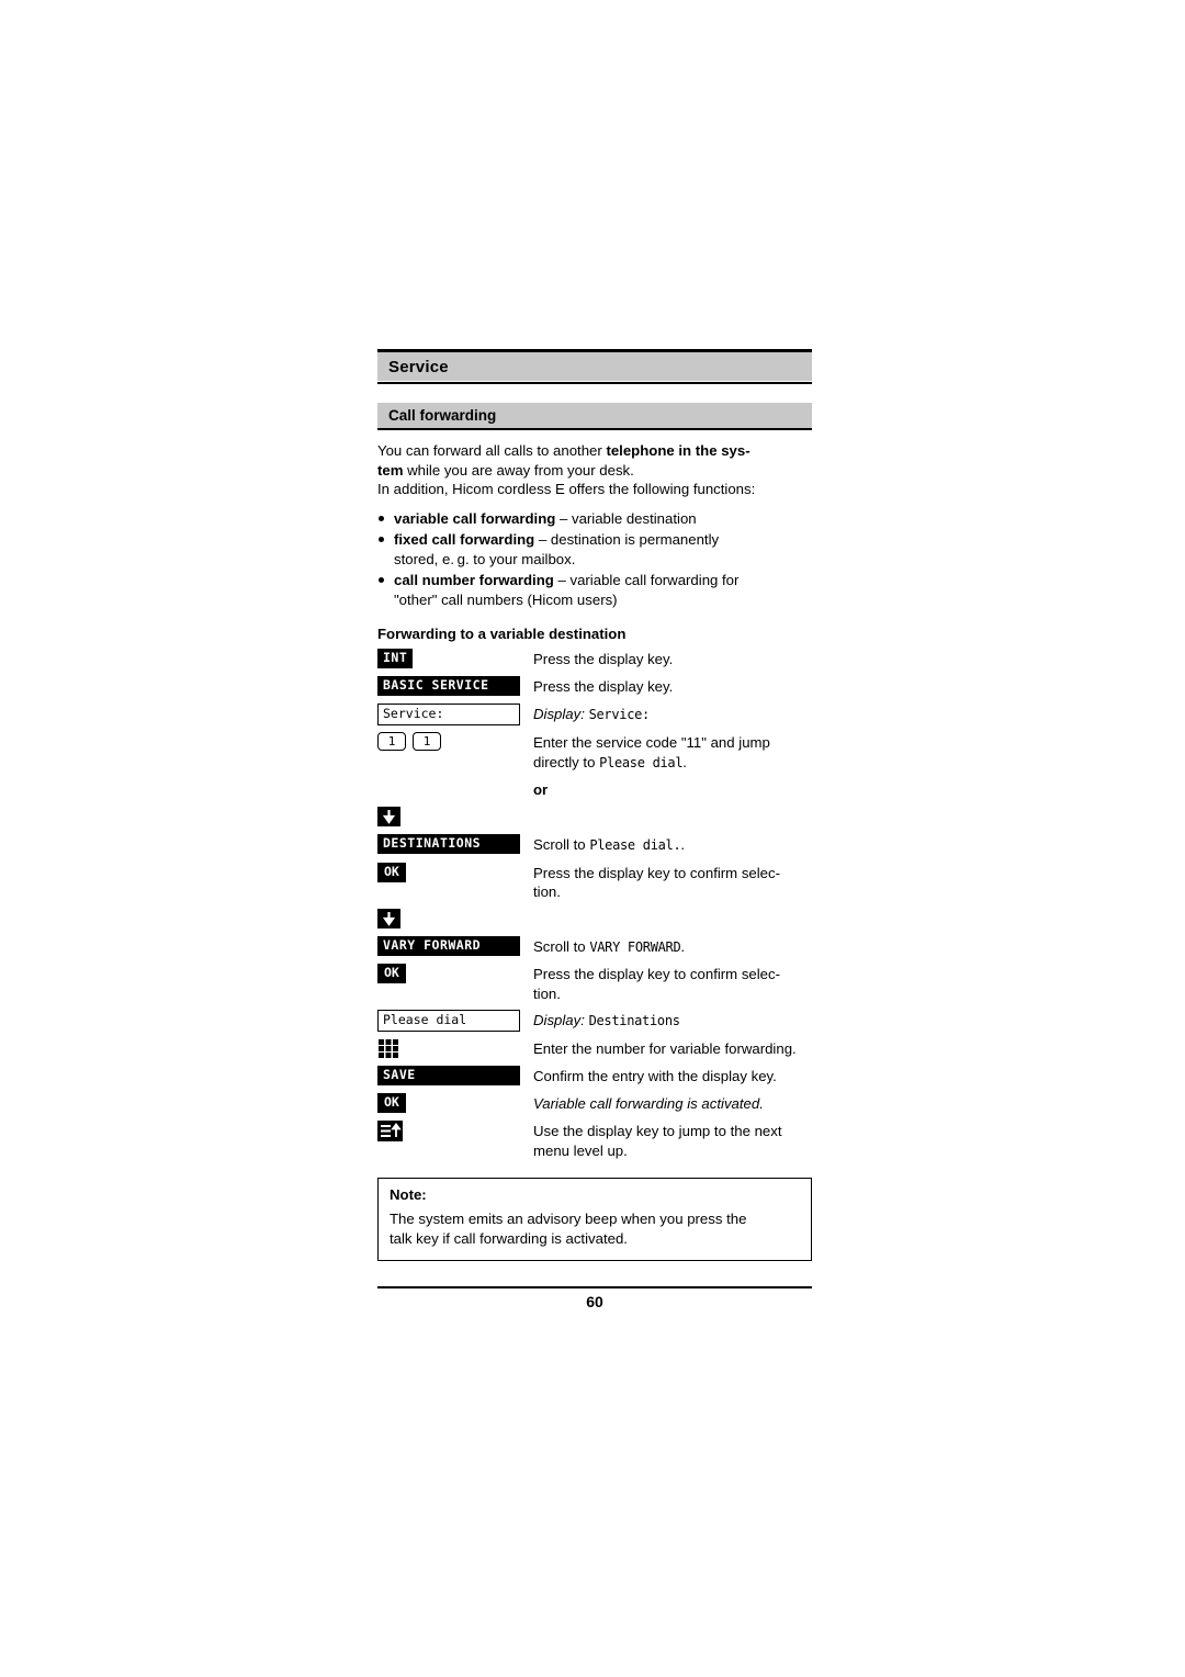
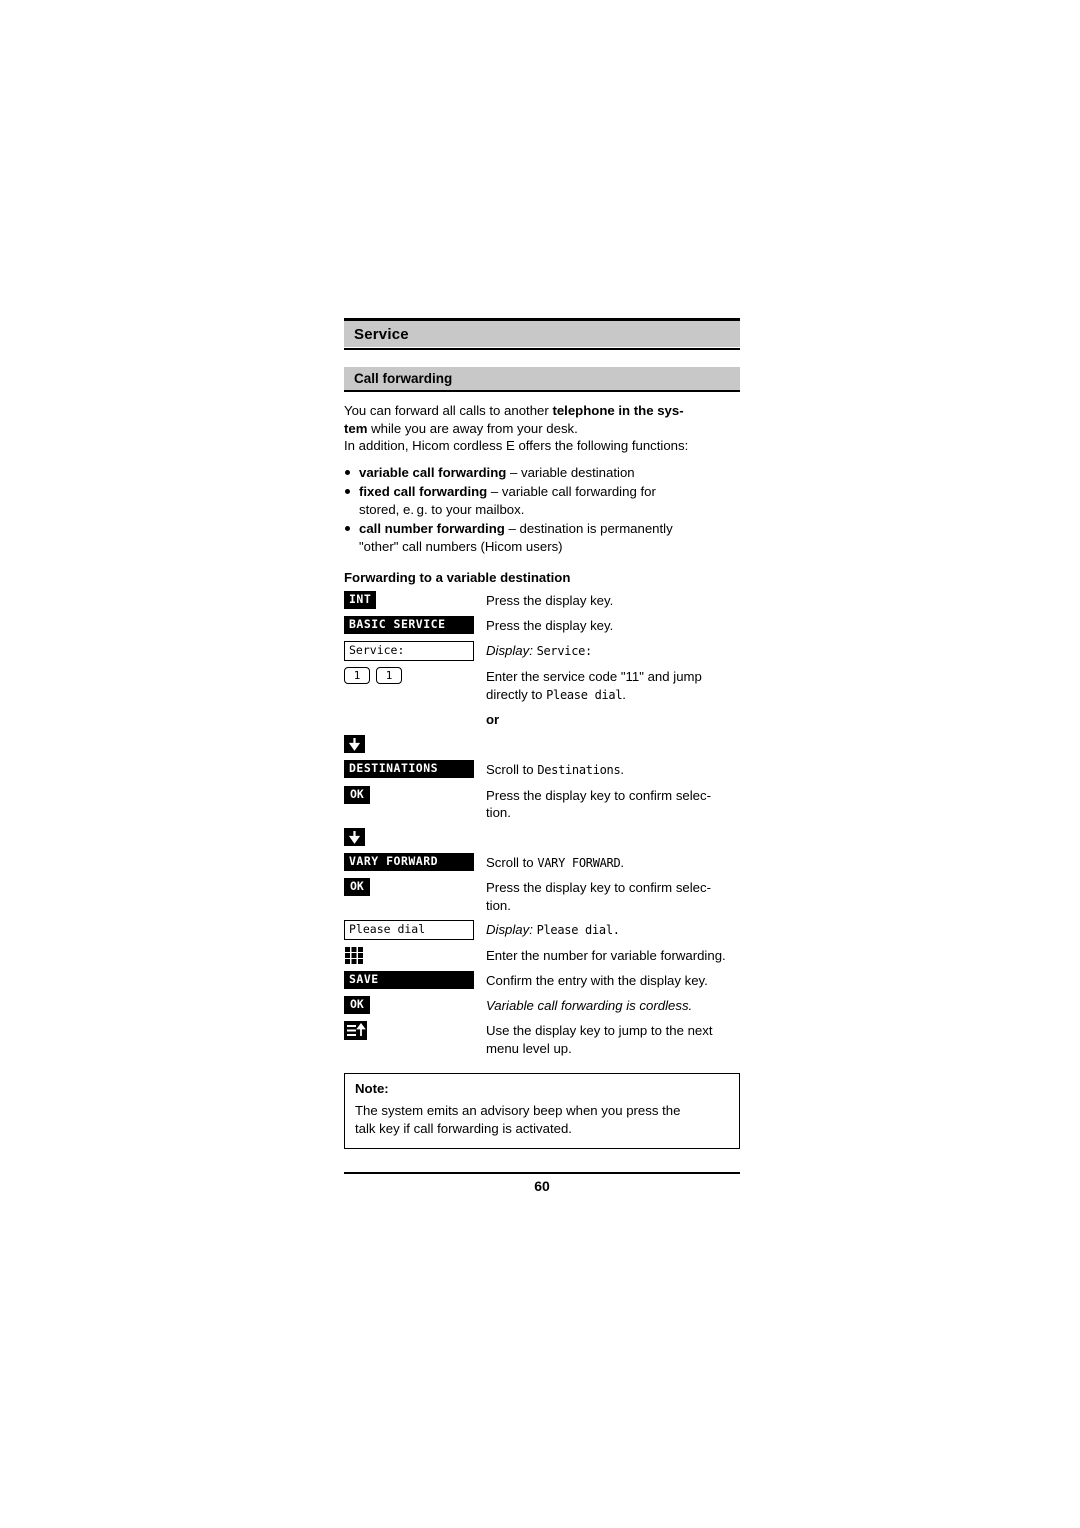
  Service
  Call forwarding
  You can forward all calls to another telephone in the sys-
  tem while you are away from your desk.
  In addition, Hicom cordless E offers the following functions:
  variable call forwarding – variable destination
- fixed call forwarding – destination is permanently
+ fixed call forwarding – variable call forwarding for
  stored, e. g. to your mailbox.
- call number forwarding – variable call forwarding for
+ call number forwarding – destination is permanently
  "other" call numbers (Hicom users)
  Forwarding to a variable destination
  INT
  Press the display key.
  BASIC SERVICE
  Press the display key.
  Service:
  Display: Service:
  1
  1
  Enter the service code "11" and jump
  directly to Please dial.
  or
  DESTINATIONS
- Scroll to Please dial..
+ Scroll to Destinations.
  OK
  Press the display key to confirm selec-
  tion.
  VARY FORWARD
  Scroll to VARY FORWARD.
  OK
  Press the display key to confirm selec-
  tion.
  Please dial
- Display: Destinations
+ Display: Please dial.
  Enter the number for variable forwarding.
  SAVE
  Confirm the entry with the display key.
  OK
- Variable call forwarding is activated.
+ Variable call forwarding is cordless.
  Use the display key to jump to the next
  menu level up.
  Note:
  The system emits an advisory beep when you press the
  talk key if call forwarding is activated.
  60
